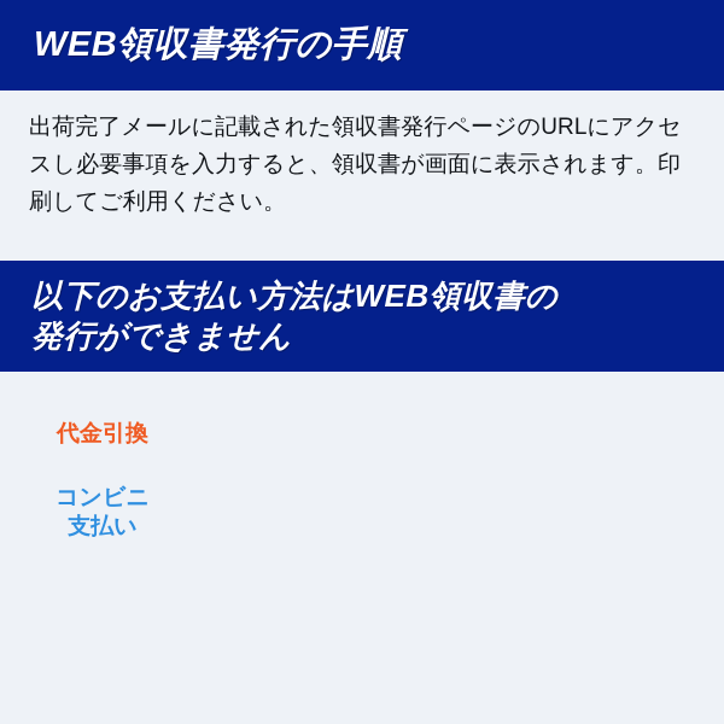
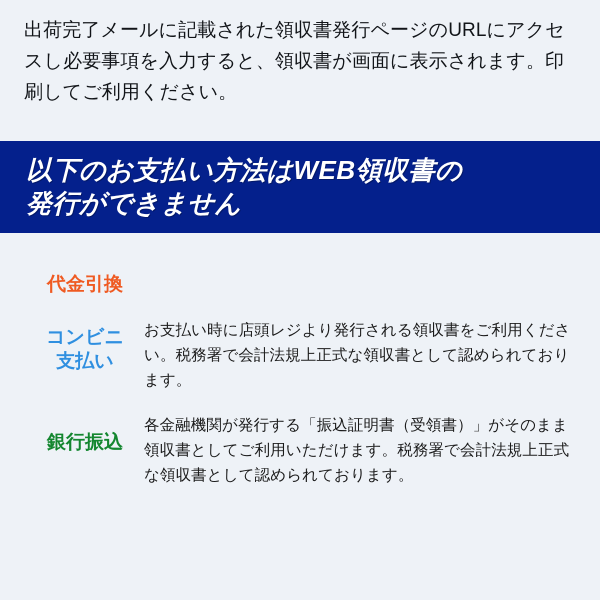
- WEB領収書発行の手順
  出荷完了メールに記載された領収書発行ページのURLにアクセスし必要事項を入力すると、領収書が画面に表示されます。印刷してご利用ください。
  以下のお支払い方法はWEB領収書の
  発行ができません
  代金引換
  コンビニ
  支払い
+ お支払い時に店頭レジより発行される領収書をご利用ください。税務署で会計法規上正式な領収書として認められております。
+ 銀行振込
+ 各金融機関が発行する「振込証明書（受領書）」がそのまま領収書としてご利用いただけます。税務署で会計法規上正式な領収書として認められております。
